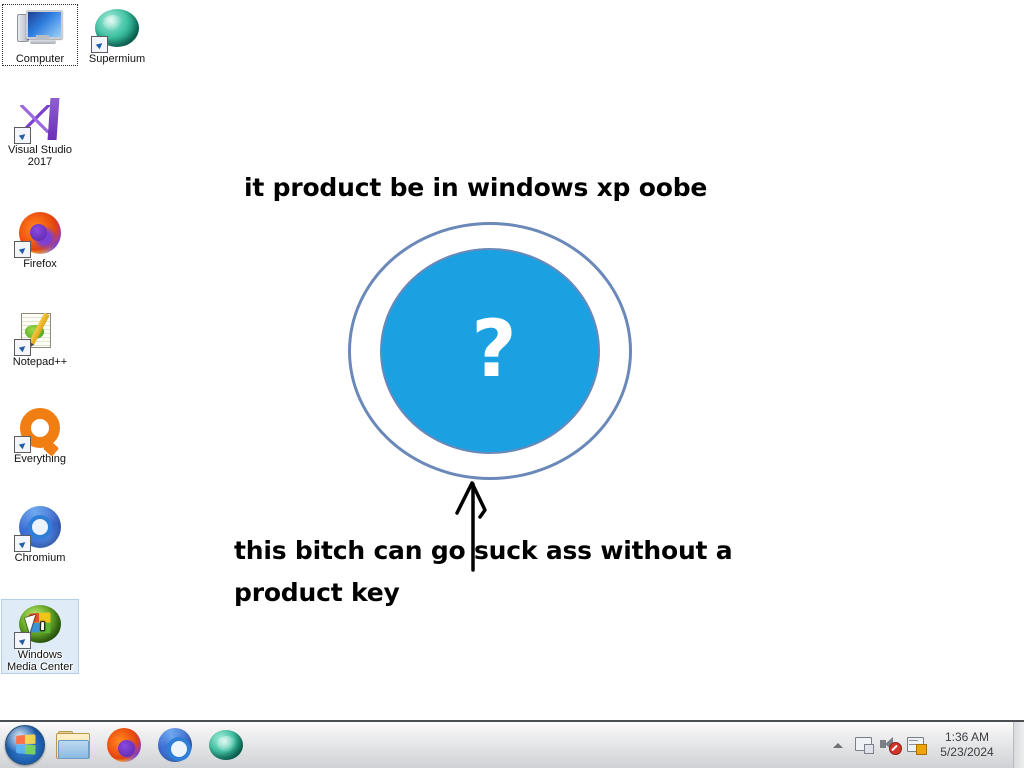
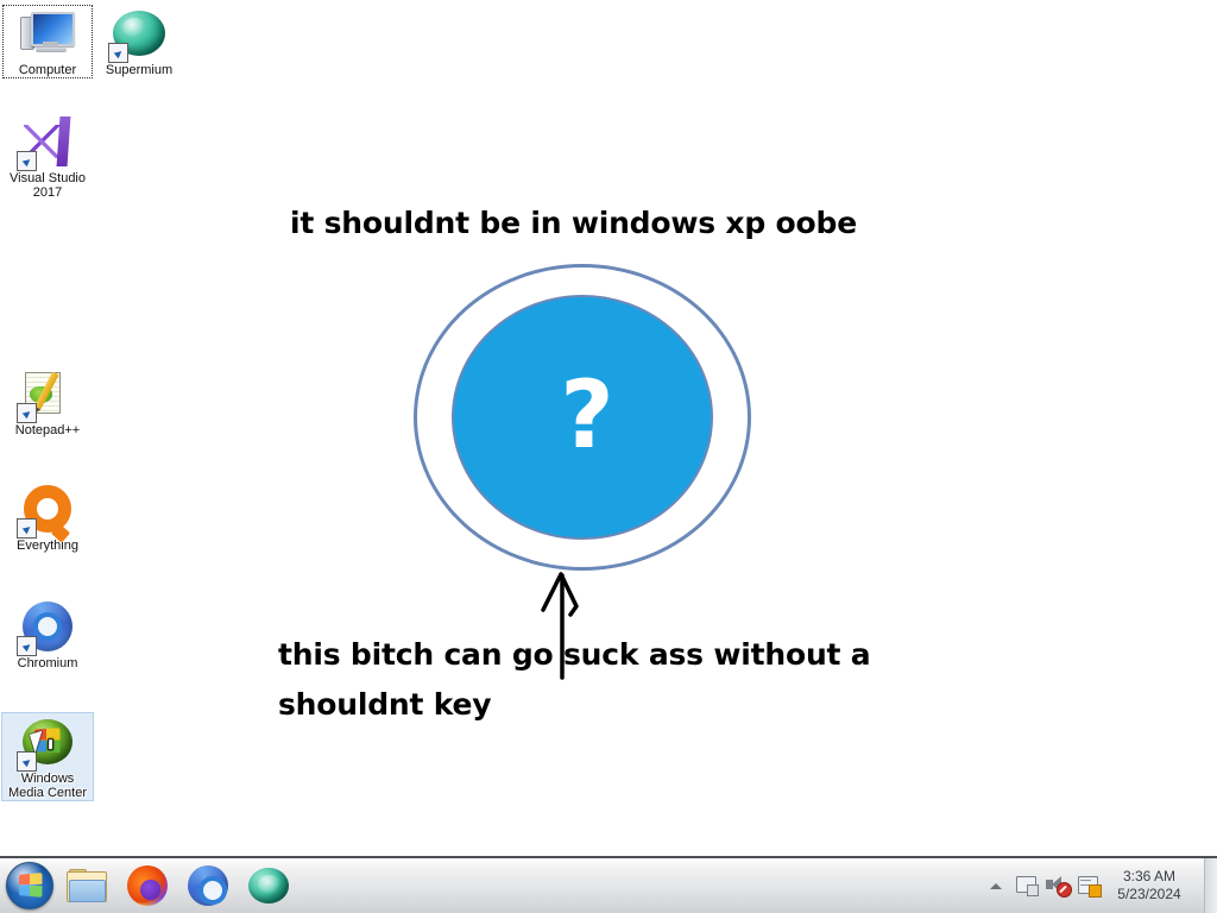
  Computer
  Supermium
  Visual Studio 2017
- Firefox
  Notepad++
  Everything
  Chromium
  Windows Media Center
  ?
- it product be in windows xp oobe
+ it shouldnt be in windows xp oobe
- this bitch can go suck ass without a product key
+ this bitch can go suck ass without a shouldnt key
- 1:36 AM
+ 3:36 AM
  5/23/2024
